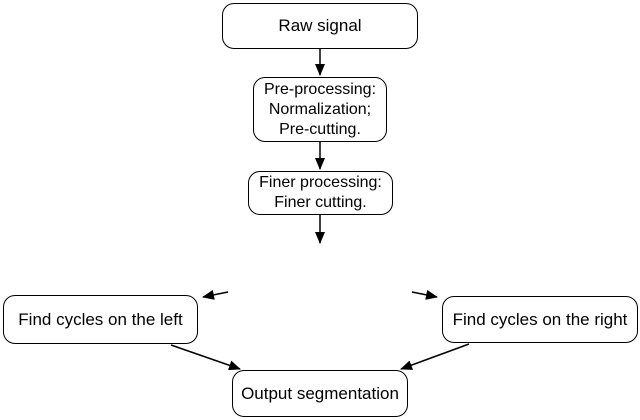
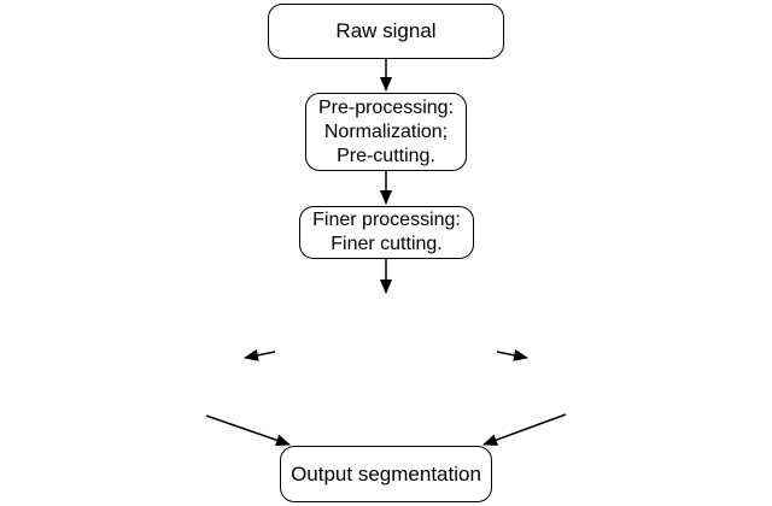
  Raw signal
  Pre-processing:
  Normalization;
  Pre-cutting.
  Finer processing:
  Finer cutting.
- Find cycles on the left
- Find cycles on the right
  Output segmentation
